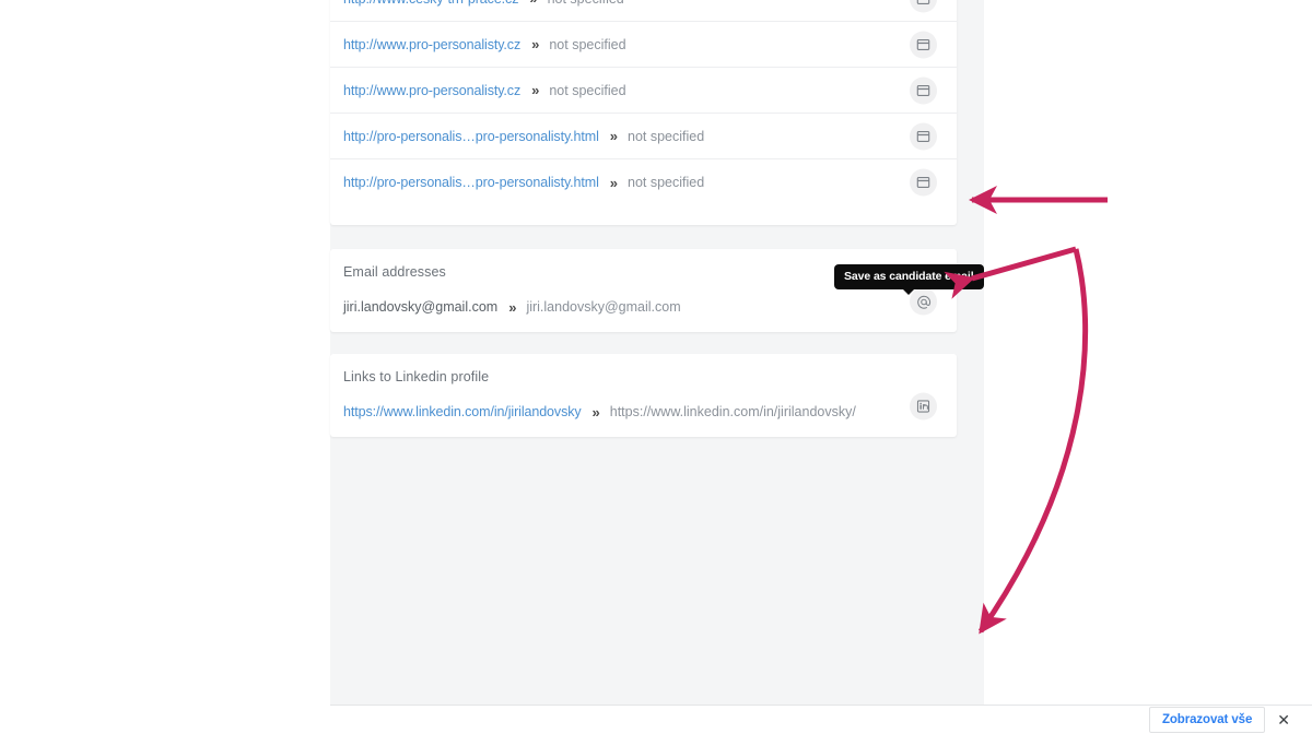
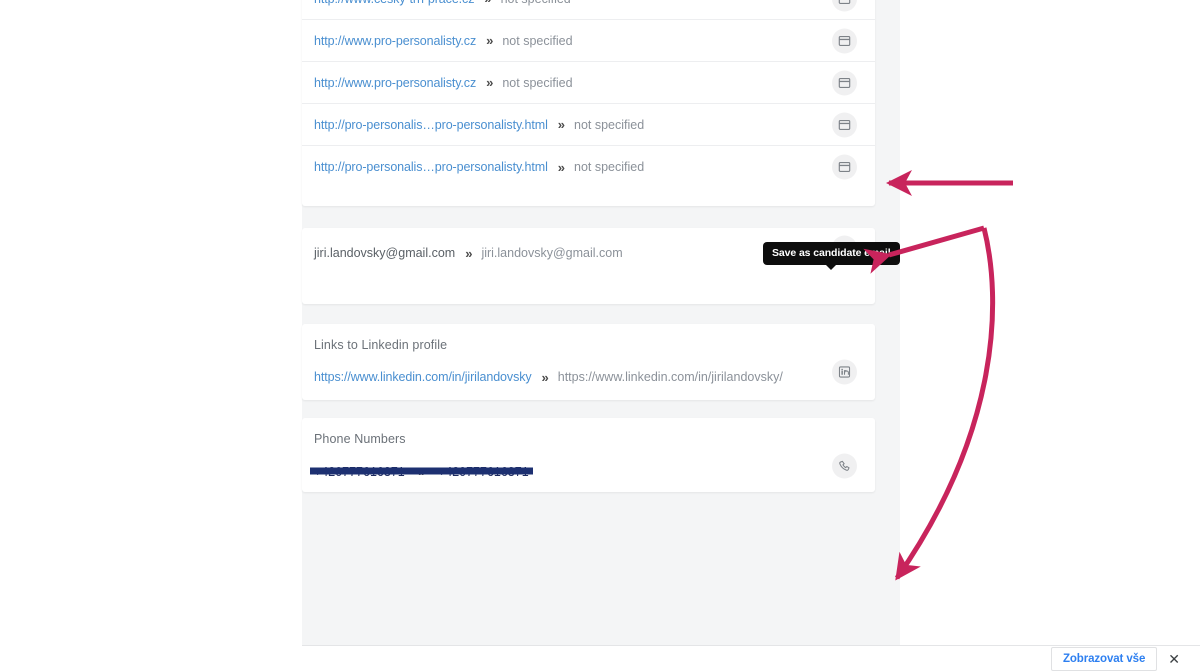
  http://www.pro-personalisty.cz
  »
  not specified
  http://www.pro-personalisty.cz
  »
  not specified
  http://pro-personalis…pro-personalisty.html
  »
  not specified
  http://pro-personalis…pro-personalisty.html
  »
  not specified
- Email addresses
  jiri.landovsky@gmail.com
  »
  jiri.landovsky@gmail.com
  Links to Linkedin profile
  https://www.linkedin.com/in/jirilandovsky
  »
  https://www.linkedin.com/in/jirilandovsky/
+ Phone Numbers
  Save as candidate emai
  Zobrazovat vše
  ✕
